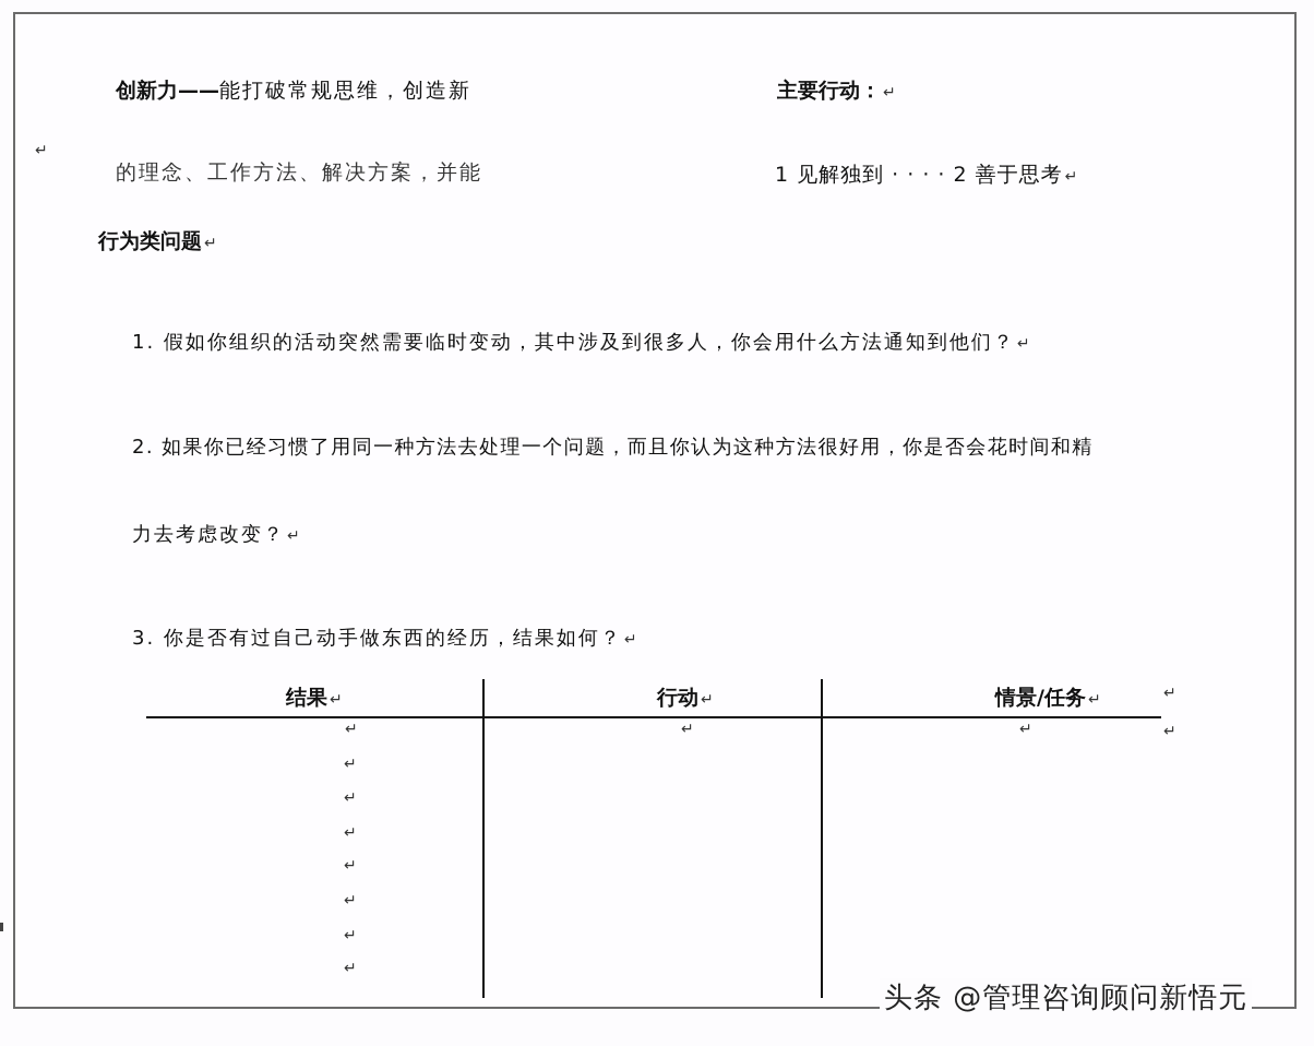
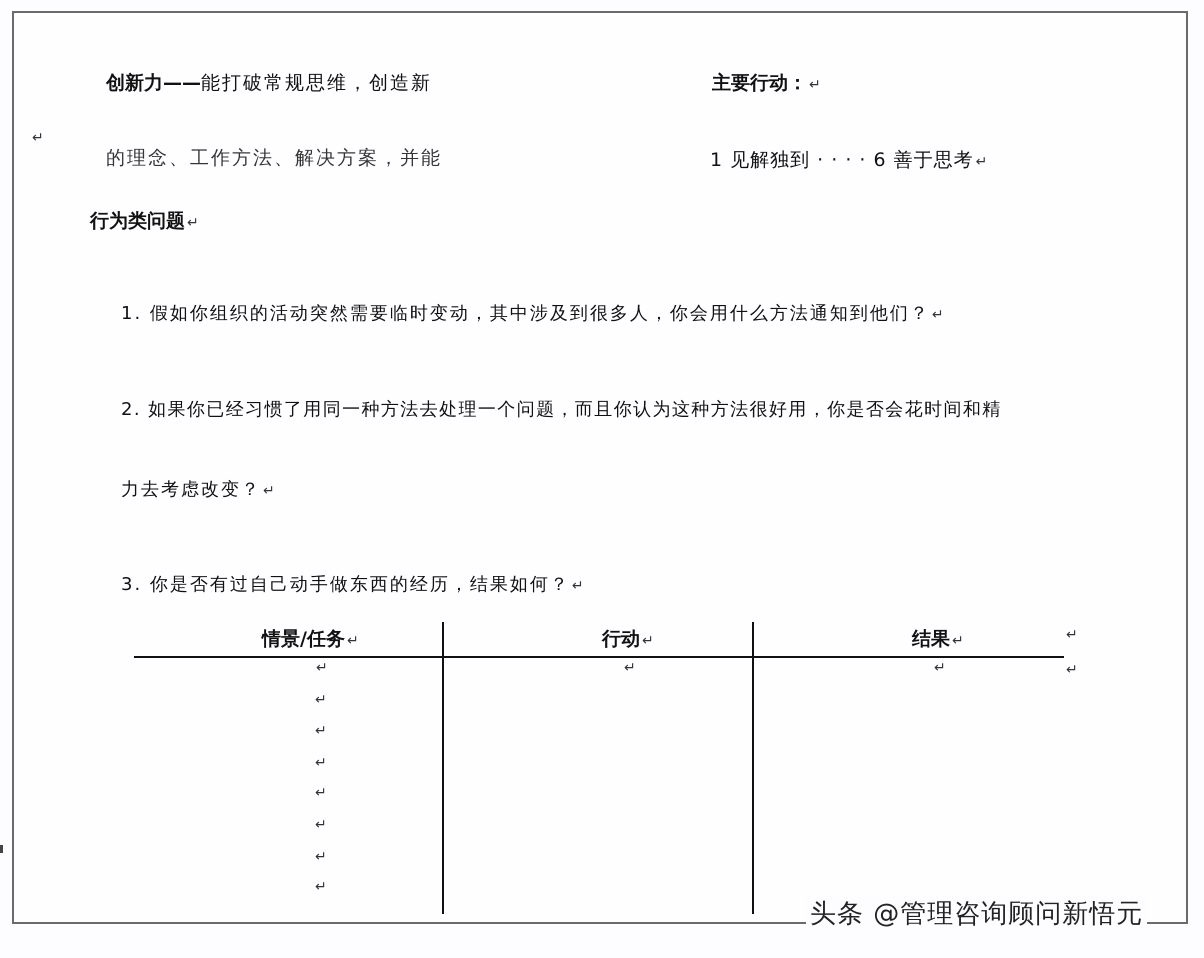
  创新力——能打破常规思维，创造新
  ↵
  的理念、工作方法、解决方案，并能
  主要行动： ↵
- 1 见解独到 · · · · 2 善于思考 ↵
+ 1 见解独到 · · · · 6 善于思考 ↵
  行为类问题 ↵
  1. 假如你组织的活动突然需要临时变动，其中涉及到很多人，你会用什么方法通知到他们？ ↵
  2. 如果你已经习惯了用同一种方法去处理一个问题，而且你认为这种方法很好用，你是否会花时间和精
  力去考虑改变？ ↵
  3. 你是否有过自己动手做东西的经历，结果如何？ ↵
- 结果 ↵
+ 情景/任务 ↵
  行动 ↵
- 情景/任务 ↵
+ 结果 ↵
  ↵
  ↵
  ↵
  ↵
  ↵
  ↵
  ↵
  ↵
  ↵
  ↵
  ↵
  ↵
  头条 @管理咨询顾问新悟元
